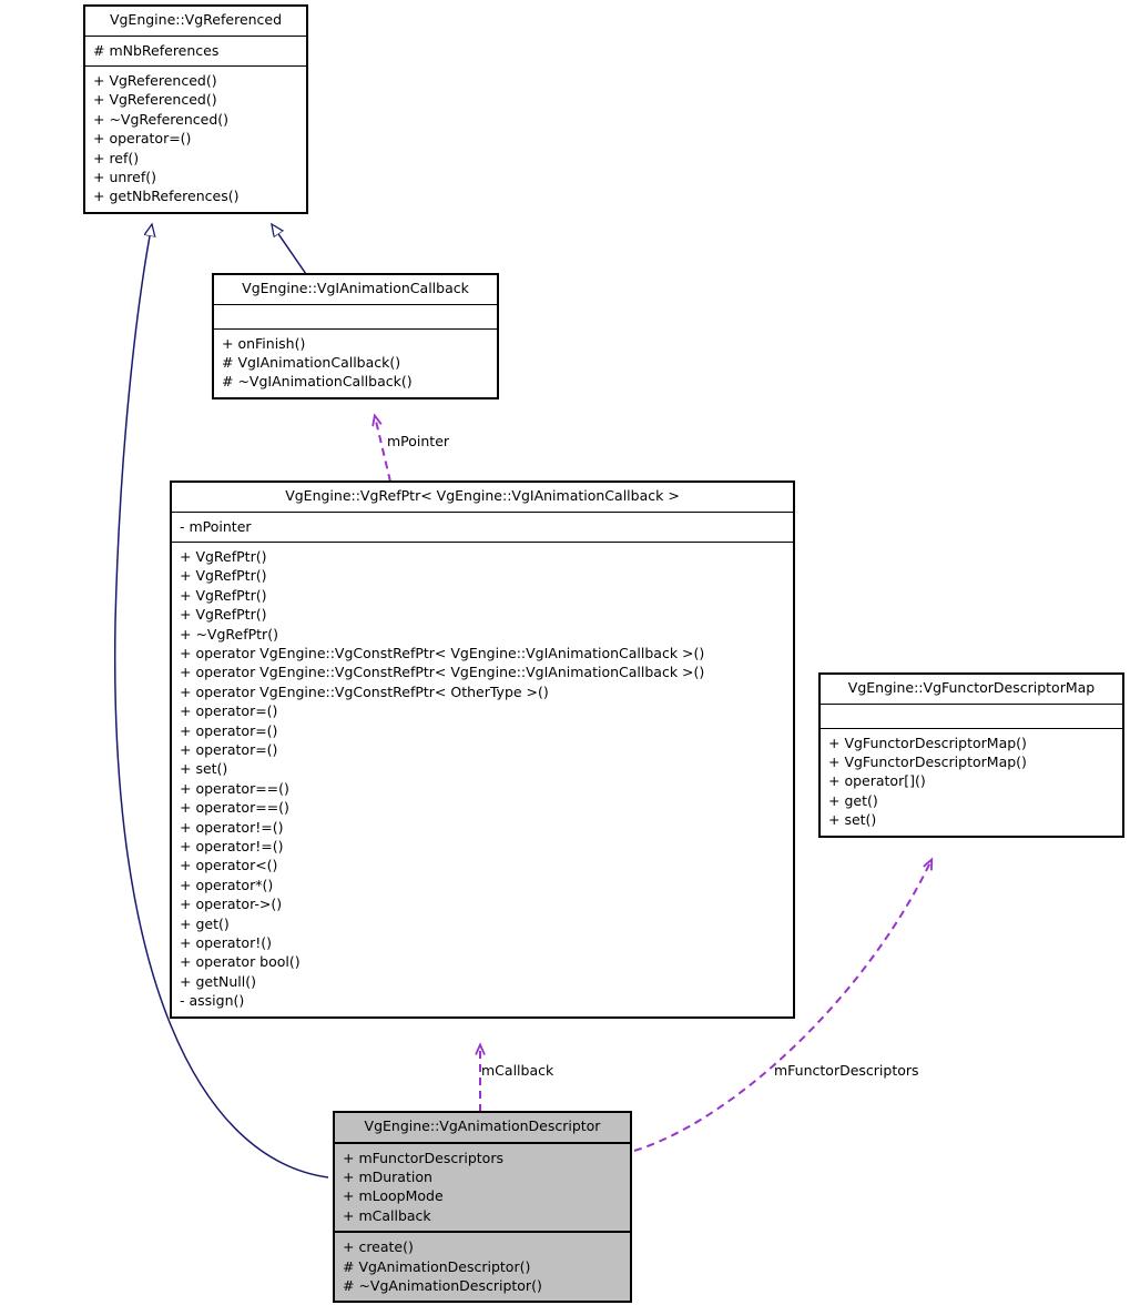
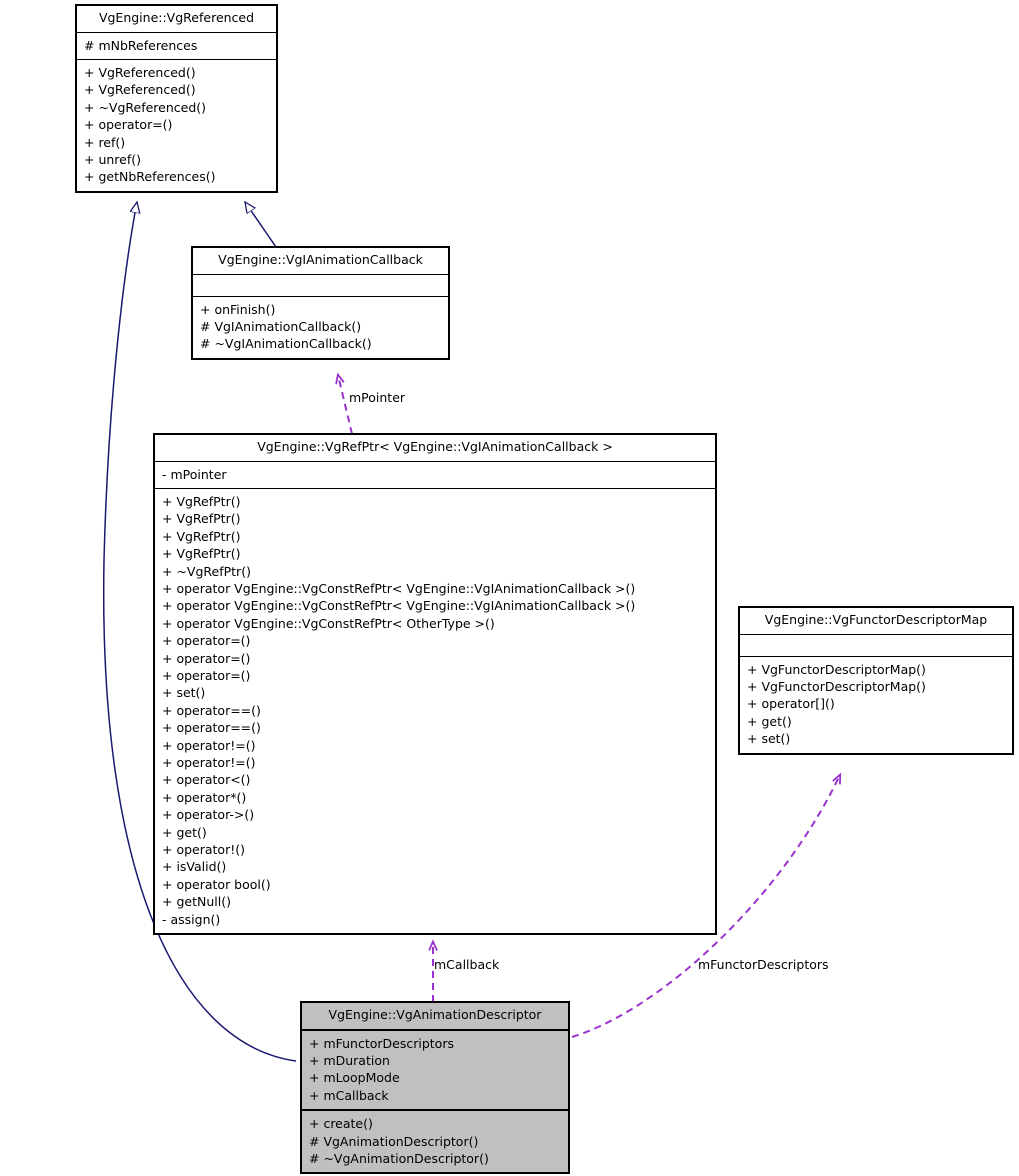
  VgEngine::VgReferenced
  # mNbReferences
  + VgReferenced()
  + VgReferenced()
  + ~VgReferenced()
  + operator=()
  + ref()
  + unref()
  + getNbReferences()
  VgEngine::VgIAnimationCallback
  + onFinish()
  # VgIAnimationCallback()
  # ~VgIAnimationCallback()
  VgEngine::VgRefPtr< VgEngine::VgIAnimationCallback >
  - mPointer
  + VgRefPtr()
  + VgRefPtr()
  + VgRefPtr()
  + VgRefPtr()
  + ~VgRefPtr()
  + operator VgEngine::VgConstRefPtr< VgEngine::VgIAnimationCallback >()
  + operator VgEngine::VgConstRefPtr< VgEngine::VgIAnimationCallback >()
  + operator VgEngine::VgConstRefPtr< OtherType >()
  + operator=()
  + operator=()
  + operator=()
  + set()
  + operator==()
  + operator==()
  + operator!=()
  + operator!=()
  + operator<()
  + operator*()
  + operator->()
  + get()
  + operator!()
+ + isValid()
  + operator bool()
  + getNull()
  - assign()
  VgEngine::VgFunctorDescriptorMap
  + VgFunctorDescriptorMap()
  + VgFunctorDescriptorMap()
  + operator[]()
  + get()
  + set()
  VgEngine::VgAnimationDescriptor
  + mFunctorDescriptors
  + mDuration
  + mLoopMode
  + mCallback
  + create()
  # VgAnimationDescriptor()
  # ~VgAnimationDescriptor()
  mPointer
  mCallback
  mFunctorDescriptors
